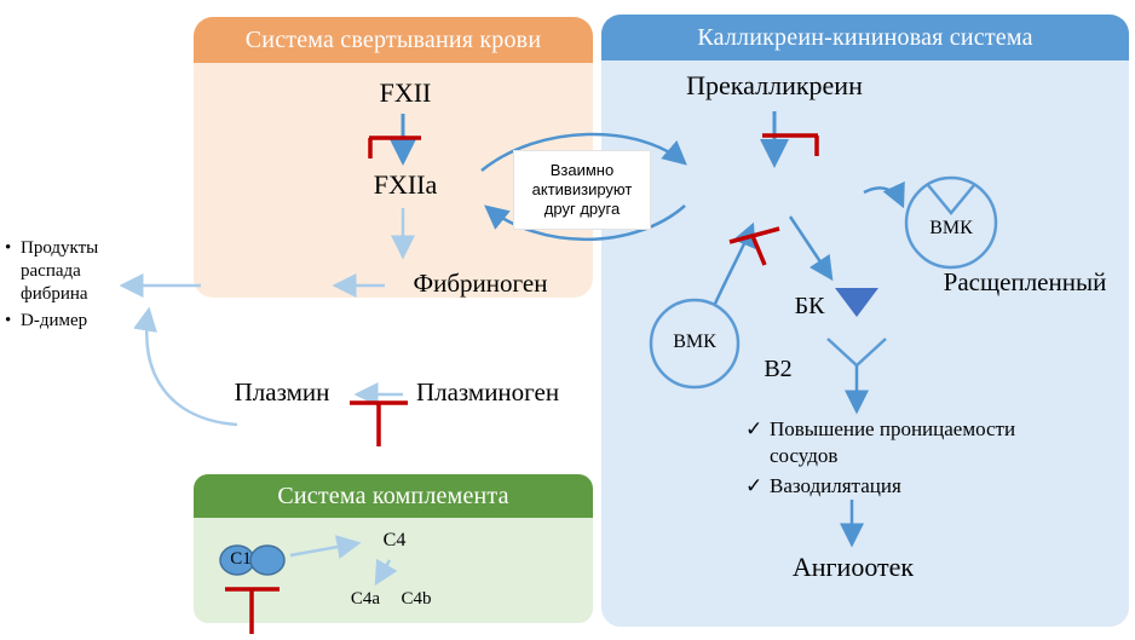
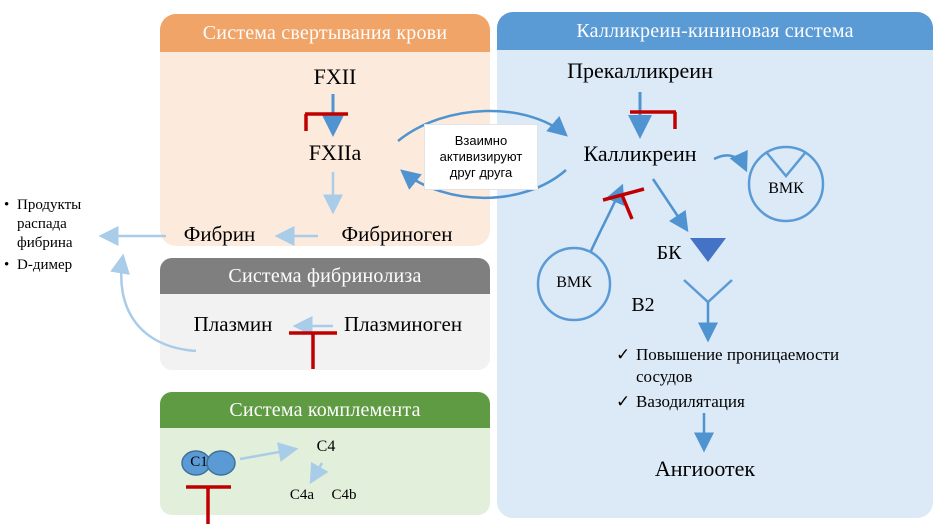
  Система свертывания крови
+ Система фибринолиза
  Система комплемента
  Калликреин-кининовая система
  FXII
  FXIIa
+ Фибрин
  Фибриноген
  Плазмин
  Плазминоген
  C1
  C4
  C4a
  C4b
  Прекалликреин
+ Калликреин
  ВМК
- Расщепленный
  ВМК
  БК
  B2
  Ангиоотек
  Взаимно активизируют друг друга
  ✓
  Повышение проницаемости сосудов
  ✓
  Вазодилятация
  •
  Продукты распада фибрина
  •
  D-димер
